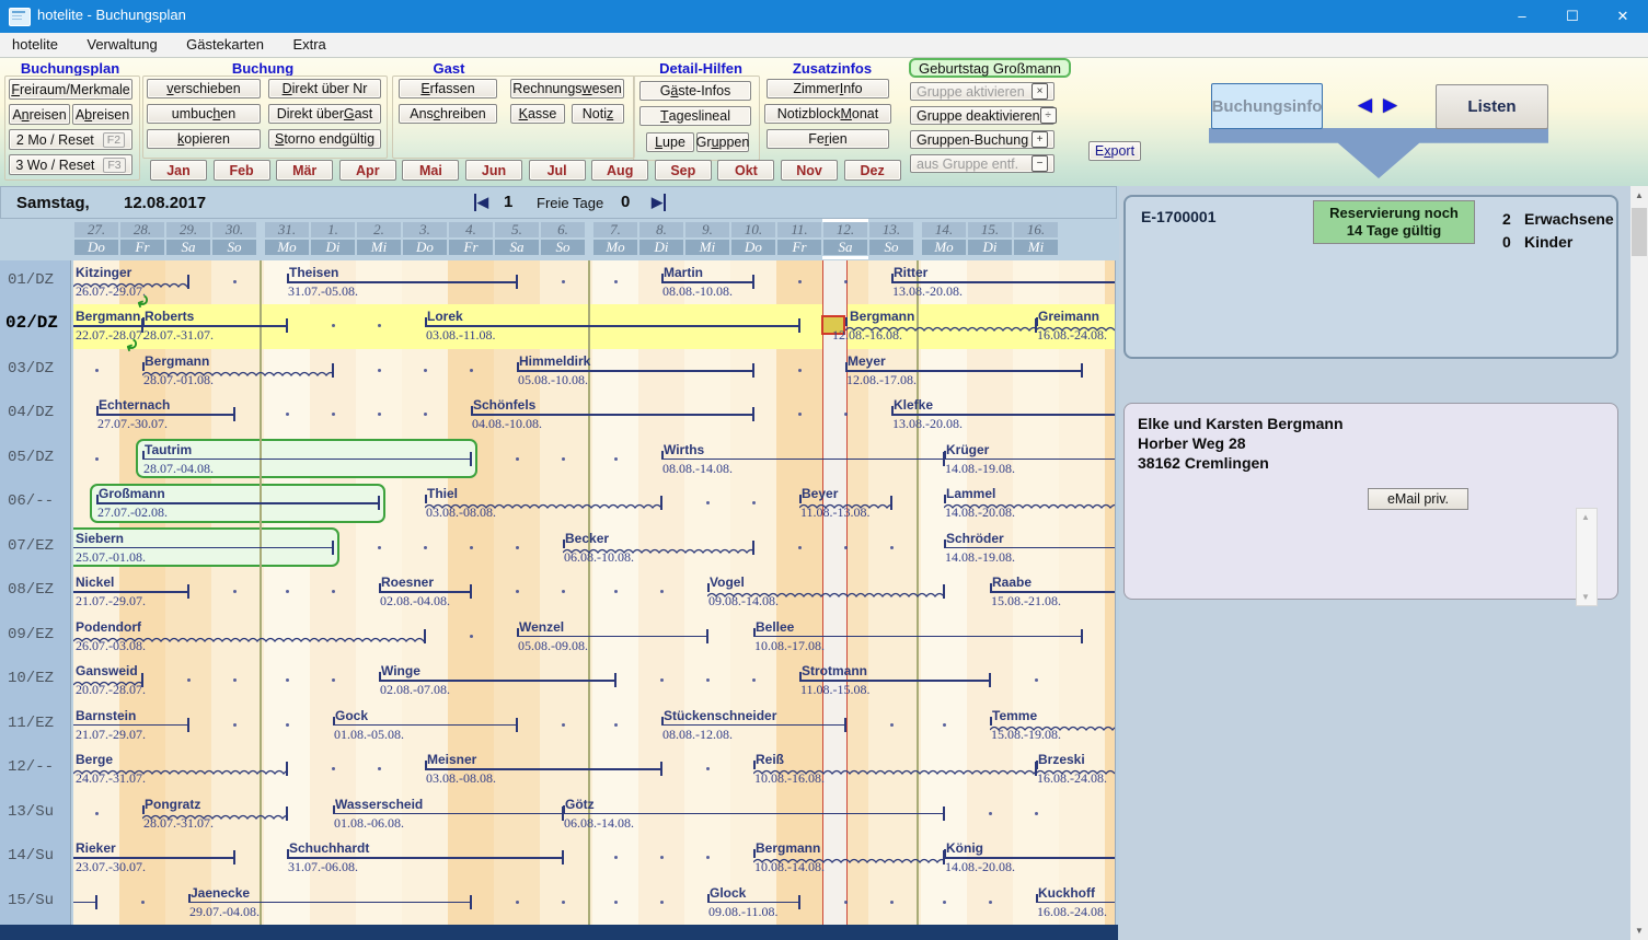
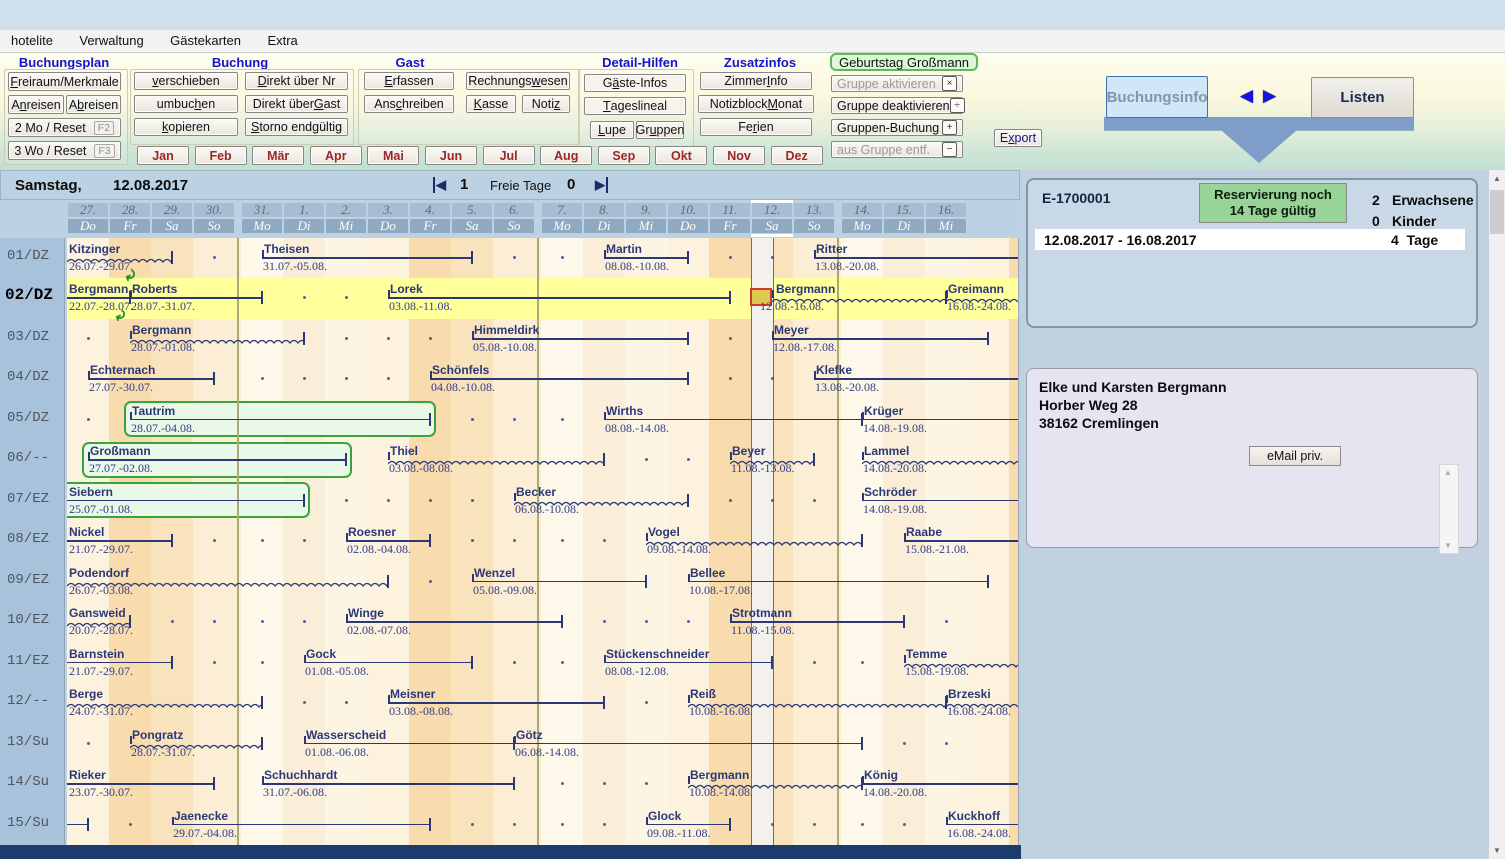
- hotelite - Buchungsplan
- –
- ☐
- ✕
  hotelite Verwaltung Gästekarten Extra
  Buchungsplan
  Buchung
  Gast
  Detail-Hilfen
  Zusatzinfos
  F
  reiraum/Merkmale
  A
  n
  reisen
  A
  b
  reisen
  2 Mo / Reset
  F2
  3 Wo / Reset
  F3
  v
  erschieben
  umbuc
  h
  en
  k
  opieren
  D
  irekt über Nr
  Direkt über
  G
  ast
  S
  torno endgültig
  E
  rfassen
  Ans
  c
  hreiben
  Rechnungs
  w
  esen
  K
  asse
  Noti
  z
  G
  ä
  ste-Infos
  T
  ageslineal
  L
  upe
  Gr
  u
  ppen
  Zimmer
  I
  nfo
  Notizblock
  M
  onat
  Fe
  r
  ien
  Geburtstag Großmann
  Gruppe aktivieren
  ×
  Gruppe deaktivieren
  ÷
  Gruppen-Buchung
  +
  aus Gruppe entf.
  −
  E
  x
  port
  Buchungsinfo
  ◀
  ▶
  Listen
  Jan
  Feb
  Mär
  Apr
  Mai
  Jun
  Jul
  Aug
  Sep
  Okt
  Nov
  Dez
  Samstag,
  12.08.2017
  ◀
  1
  Freie Tage
  0
  ▶
  27.
  Do
  28.
  Fr
  29.
  Sa
  30.
  So
  31.
  Mo
  1.
  Di
  2.
  Mi
  3.
  Do
  4.
  Fr
  5.
  Sa
  6.
  So
  7.
  Mo
  8.
  Di
  9.
  Mi
  10.
  Do
  11.
  Fr
  12.
  Sa
  13.
  So
  14.
  Mo
  15.
  Di
  16.
  Mi
  01/DZ
  02/DZ
  03/DZ
  04/DZ
  05/DZ
  06/--
  07/EZ
  08/EZ
  09/EZ
  10/EZ
  11/EZ
  12/--
  13/Su
  14/Su
  15/Su
  Kitzinger
  26.07.-29.07.
  Theisen
  31.07.-05.08.
  Martin
  08.08.-10.08.
  Ritter
  13.08.-20.08.
  Bergmann
  22.07.-28.07.
  Roberts
  28.07.-31.07.
  Lorek
  03.08.-11.08.
  Bergmann
  12.08.-16.08.
  Greimann
  16.08.-24.08.
  Bergmann
  28.07.-01.08.
  Himmeldirk
  05.08.-10.08.
  Meyer
  12.08.-17.08.
  Echternach
  27.07.-30.07.
  Schönfels
  04.08.-10.08.
  Klefke
  13.08.-20.08.
  Tautrim
  28.07.-04.08.
  Wirths
  08.08.-14.08.
  Krüger
  14.08.-19.08.
  Großmann
  27.07.-02.08.
  Thiel
  03.08.-08.08.
  Beyer
  11.08.-13.08.
  Lammel
  14.08.-20.08.
  Siebern
  25.07.-01.08.
  Becker
  06.08.-10.08.
  Schröder
  14.08.-19.08.
  Nickel
  21.07.-29.07.
  Roesner
  02.08.-04.08.
  Vogel
  09.08.-14.08.
  Raabe
  15.08.-21.08.
  Podendorf
  26.07.-03.08.
  Wenzel
  05.08.-09.08.
  Bellee
  10.08.-17.08.
  Gansweid
  20.07.-28.07.
  Winge
  02.08.-07.08.
  Strotmann
  11.08.-15.08.
  Barnstein
  21.07.-29.07.
  Gock
  01.08.-05.08.
  Stückenschneider
  08.08.-12.08.
  Temme
  15.08.-19.08.
  Berge
  24.07.-31.07.
  Meisner
  03.08.-08.08.
  Reiß
  10.08.-16.08.
  Brzeski
  16.08.-24.08.
  Pongratz
  28.07.-31.07.
  Wasserscheid
  01.08.-06.08.
  Götz
  06.08.-14.08.
  Rieker
  23.07.-30.07.
  Schuchhardt
  31.07.-06.08.
  Bergmann
  10.08.-14.08.
  König
  14.08.-20.08.
  Jaenecke
  29.07.-04.08.
  Glock
  09.08.-11.08.
  Kuckhoff
  16.08.-24.08.
  E-1700001
  Reservierung noch
  14 Tage gültig
  2
  Erwachsene
  0
  Kinder
+ 12.08.2017 - 16.08.2017
+ 4 Tage
  Elke und Karsten Bergmann
  Horber Weg 28
  38162 Cremlingen
  eMail priv.
  ▲
  ▼
  ▲
  ▼
